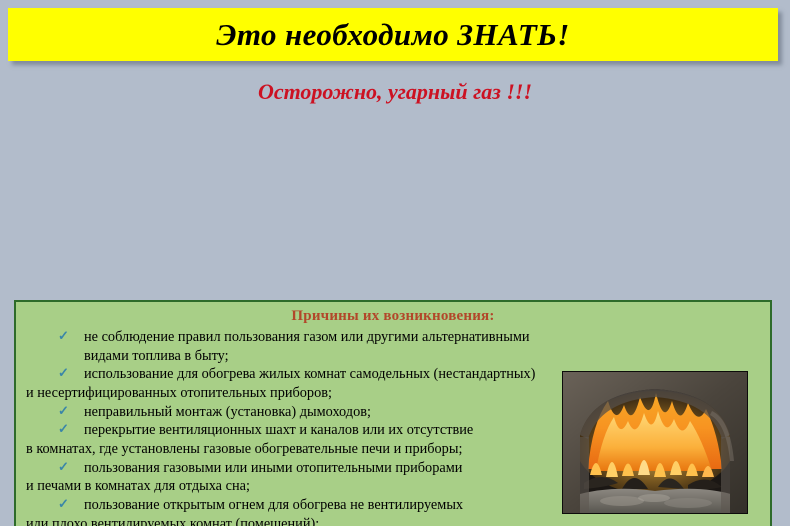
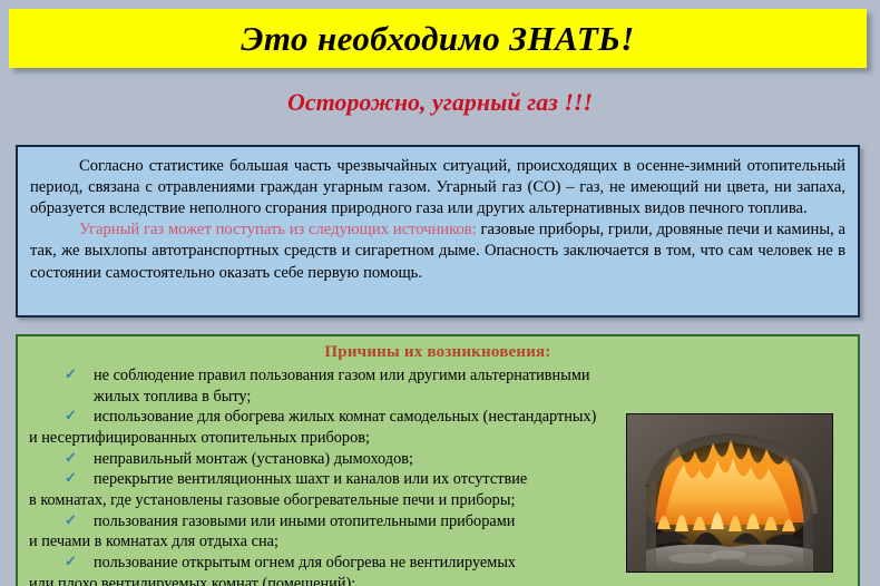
  Это необходимо ЗНАТЬ!
  Осторожно, угарный газ !!!
+ Согласно статистике большая часть чрезвычайных ситуаций, происходящих в осенне-зимний отопительный период, связана с отравлениями граждан угарным газом. Угарный газ (СО) – газ, не имеющий ни цвета, ни запаха, образуется вследствие неполного сгорания природного газа или других альтернативных видов печного топлива.
+ Угарный газ может поступать из следующих источников: газовые приборы, грили, дровяные печи и камины, а так, же выхлопы автотранспортных средств и сигаретном дыме. Опасность заключается в том, что сам человек не в состоянии самостоятельно оказать себе первую помощь.
  Причины их возникновения:
  ✓
- не соблюдение правил пользования газом или другими альтернативными видами топлива в быту;
+ не соблюдение правил пользования газом или другими альтернативными жилых топлива в быту;
  ✓
  использование для обогрева жилых комнат самодельных (нестандартных)
  и несертифицированных отопительных приборов;
  ✓
  неправильный монтаж (установка) дымоходов;
  ✓
  перекрытие вентиляционных шахт и каналов или их отсутствие
  в комнатах, где установлены газовые обогревательные печи и приборы;
  ✓
  пользования газовыми или иными отопительными приборами
  и печами в комнатах для отдыха сна;
  ✓
  пользование открытым огнем для обогрева не вентилируемых
  или плохо вентилируемых комнат (помещений);
